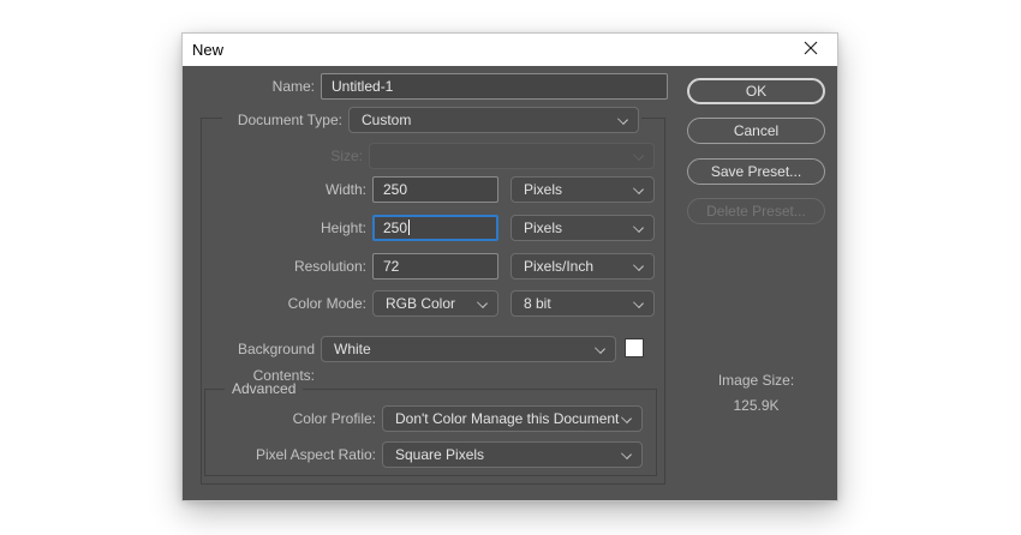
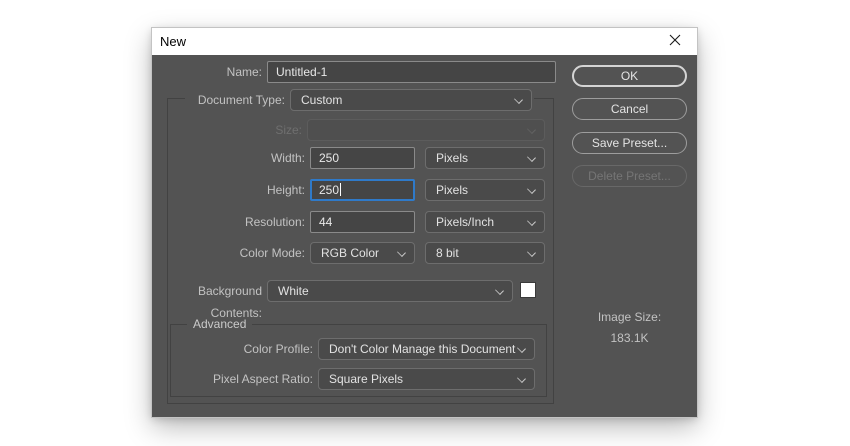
  New
  Name:
  Untitled-1
  Document Type:
  Custom
  Size:
  Width:
  250
  Pixels
  Height:
  250
  Pixels
  Resolution:
- 72
+ 44
  Pixels/Inch
  Color Mode:
  RGB Color
  8 bit
  Background Contents:
  White
  Advanced
  Color Profile:
  Don't Color Manage this Document
  Pixel Aspect Ratio:
  Square Pixels
  OK
  Cancel
  Save Preset...
  Delete Preset...
  Image Size:
- 125.9K
+ 183.1K
